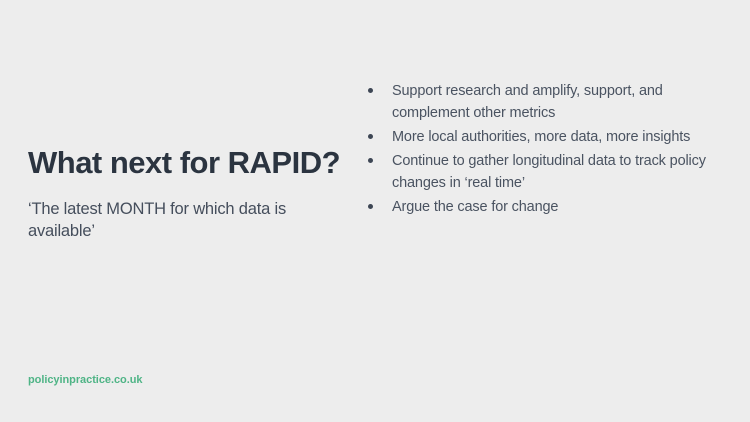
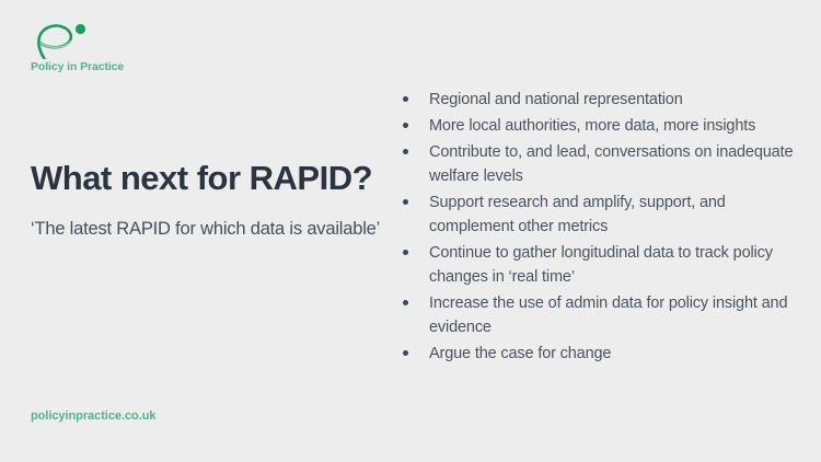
+ Policy in Practice
  What next for RAPID?
- ‘The latest MONTH for which data is available’
+ ‘The latest RAPID for which data is available’
+ Regional and national representation
- Support research and amplify, support, and complement other metrics
+ More local authorities, more data, more insights
+ Contribute to, and lead, conversations on inadequate welfare levels
- More local authorities, more data, more insights
+ Support research and amplify, support, and complement other metrics
  Continue to gather longitudinal data to track policy changes in ‘real time’
+ Increase the use of admin data for policy insight and evidence
  Argue the case for change
  policyinpractice.co.uk
